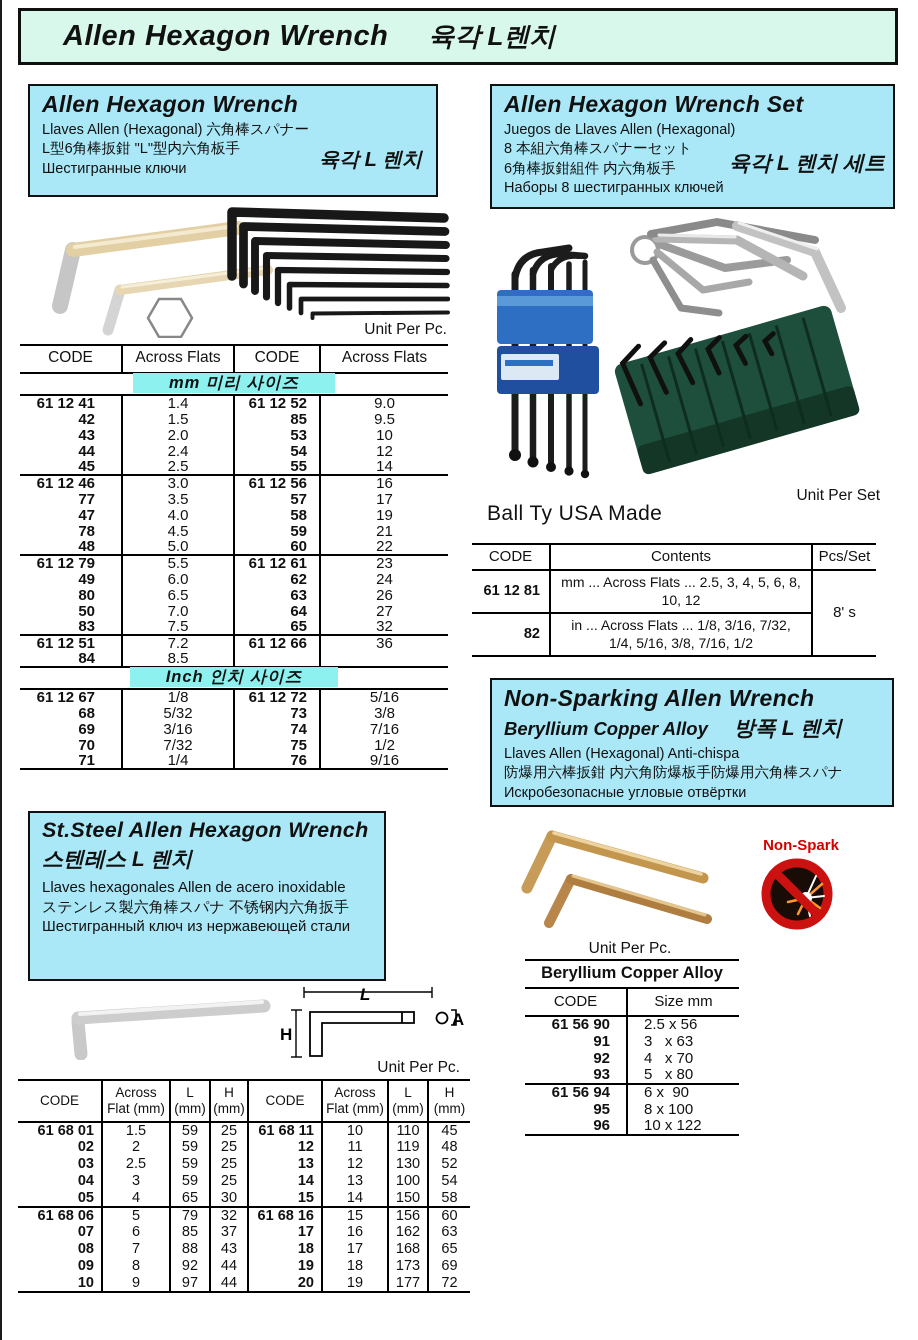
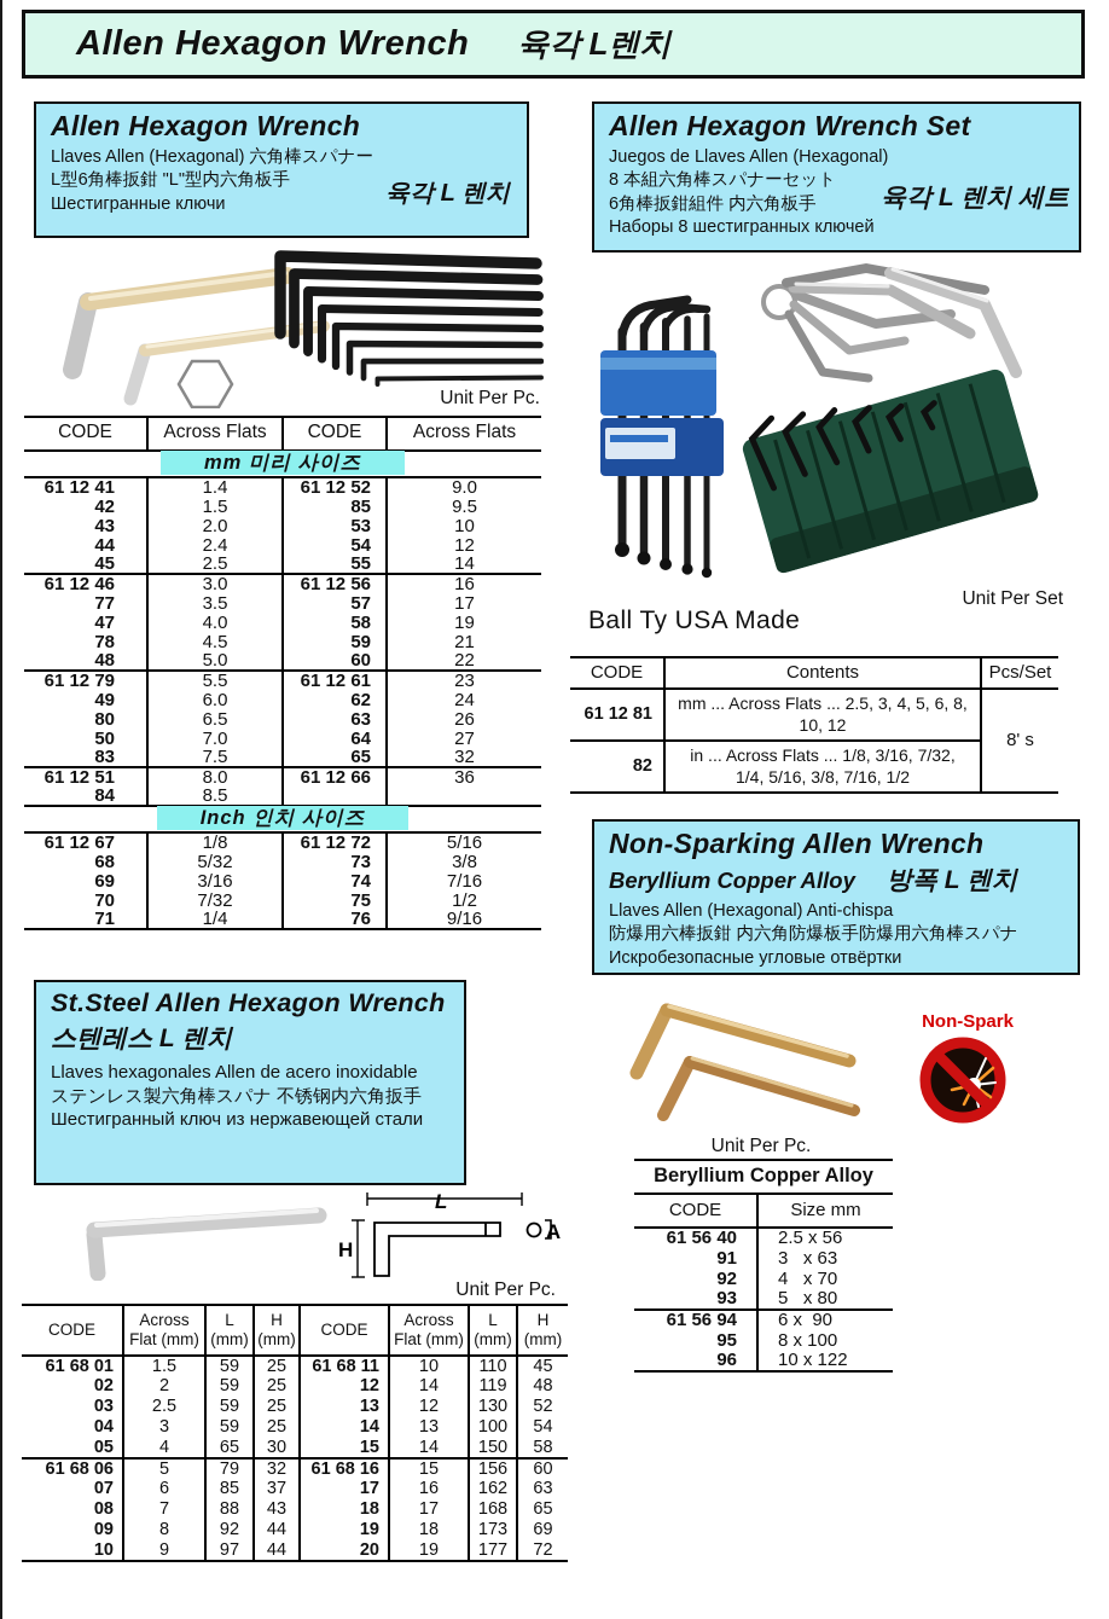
  Allen Hexagon Wrench
  육각 L렌치
  Allen Hexagon Wrench
  Llaves Allen (Hexagonal) 六角棒スパナー
  L型6角棒扳鉗 "L"型内六角板手
  Шестигранные ключи
  육각 L 렌치
  Unit Per Pc.
  CODE	Across Flats	CODE	Across Flats
  mm 미리 사이즈
  61 12 41	1.4	61 12 52	9.0
  42	1.5	85	9.5
  43	2.0	53	10
  44	2.4	54	12
  45	2.5	55	14
  61 12 46	3.0	61 12 56	16
  77	3.5	57	17
  47	4.0	58	19
  78	4.5	59	21
  48	5.0	60	22
  61 12 79	5.5	61 12 61	23
  49	6.0	62	24
  80	6.5	63	26
  50	7.0	64	27
  83	7.5	65	32
- 61 12 51	7.2	61 12 66	36
+ 61 12 51	8.0	61 12 66	36
  84	8.5
  Inch 인치 사이즈
  61 12 67	1/8	61 12 72	5/16
  68	5/32	73	3/8
  69	3/16	74	7/16
  70	7/32	75	1/2
  71	1/4	76	9/16
  St.Steel Allen Hexagon Wrench
  스텐레스 L 렌치
  Llaves hexagonales Allen de acero inoxidable
  ステンレス製六角棒スパナ 不锈钢内六角扳手
  Шестигранный ключ из нержавеющей стали
  L
  H
  A
  Unit Per Pc.
  CODE	Across Flat (mm)	L (mm)	H (mm)	CODE	Across Flat (mm)	L (mm)	H (mm)
  61 68 01	1.5	59	25	61 68 11	10	110	45
- 02	2	59	25	12	11	119	48
+ 02	2	59	25	12	14	119	48
  03	2.5	59	25	13	12	130	52
  04	3	59	25	14	13	100	54
  05	4	65	30	15	14	150	58
  61 68 06	5	79	32	61 68 16	15	156	60
  07	6	85	37	17	16	162	63
  08	7	88	43	18	17	168	65
  09	8	92	44	19	18	173	69
  10	9	97	44	20	19	177	72
  Allen Hexagon Wrench Set
  Juegos de Llaves Allen (Hexagonal)
  8 本組六角棒スパナーセット
  6角棒扳鉗組件 内六角板手
  Наборы 8 шестигранных ключей
  육각 L 렌치 세트
  Unit Per Set
  Ball Ty USA Made
  CODE	Contents	Pcs/Set
  61 12 81	mm ... Across Flats ... 2.5, 3, 4, 5, 6, 8, 10, 12	8' s
  82	in ... Across Flats ... 1/8, 3/16, 7/32, 1/4, 5/16, 3/8, 7/16, 1/2
  Non-Sparking Allen Wrench
  Beryllium Copper Alloy 방폭 L 렌치
  Llaves Allen (Hexagonal) Anti-chispa
  防爆用六棒扳鉗 内六角防爆板手防爆用六角棒スパナ
  Искробезопасные угловые отвёртки
  Non-Spark
  Unit Per Pc.
  Beryllium Copper Alloy
  CODE	Size mm
- 61 56 90	2.5 x 56
+ 61 56 40	2.5 x 56
  91	3 x 63
  92	4 x 70
  93	5 x 80
  61 56 94	6 x 90
  95	8 x 100
  96	10 x 122
